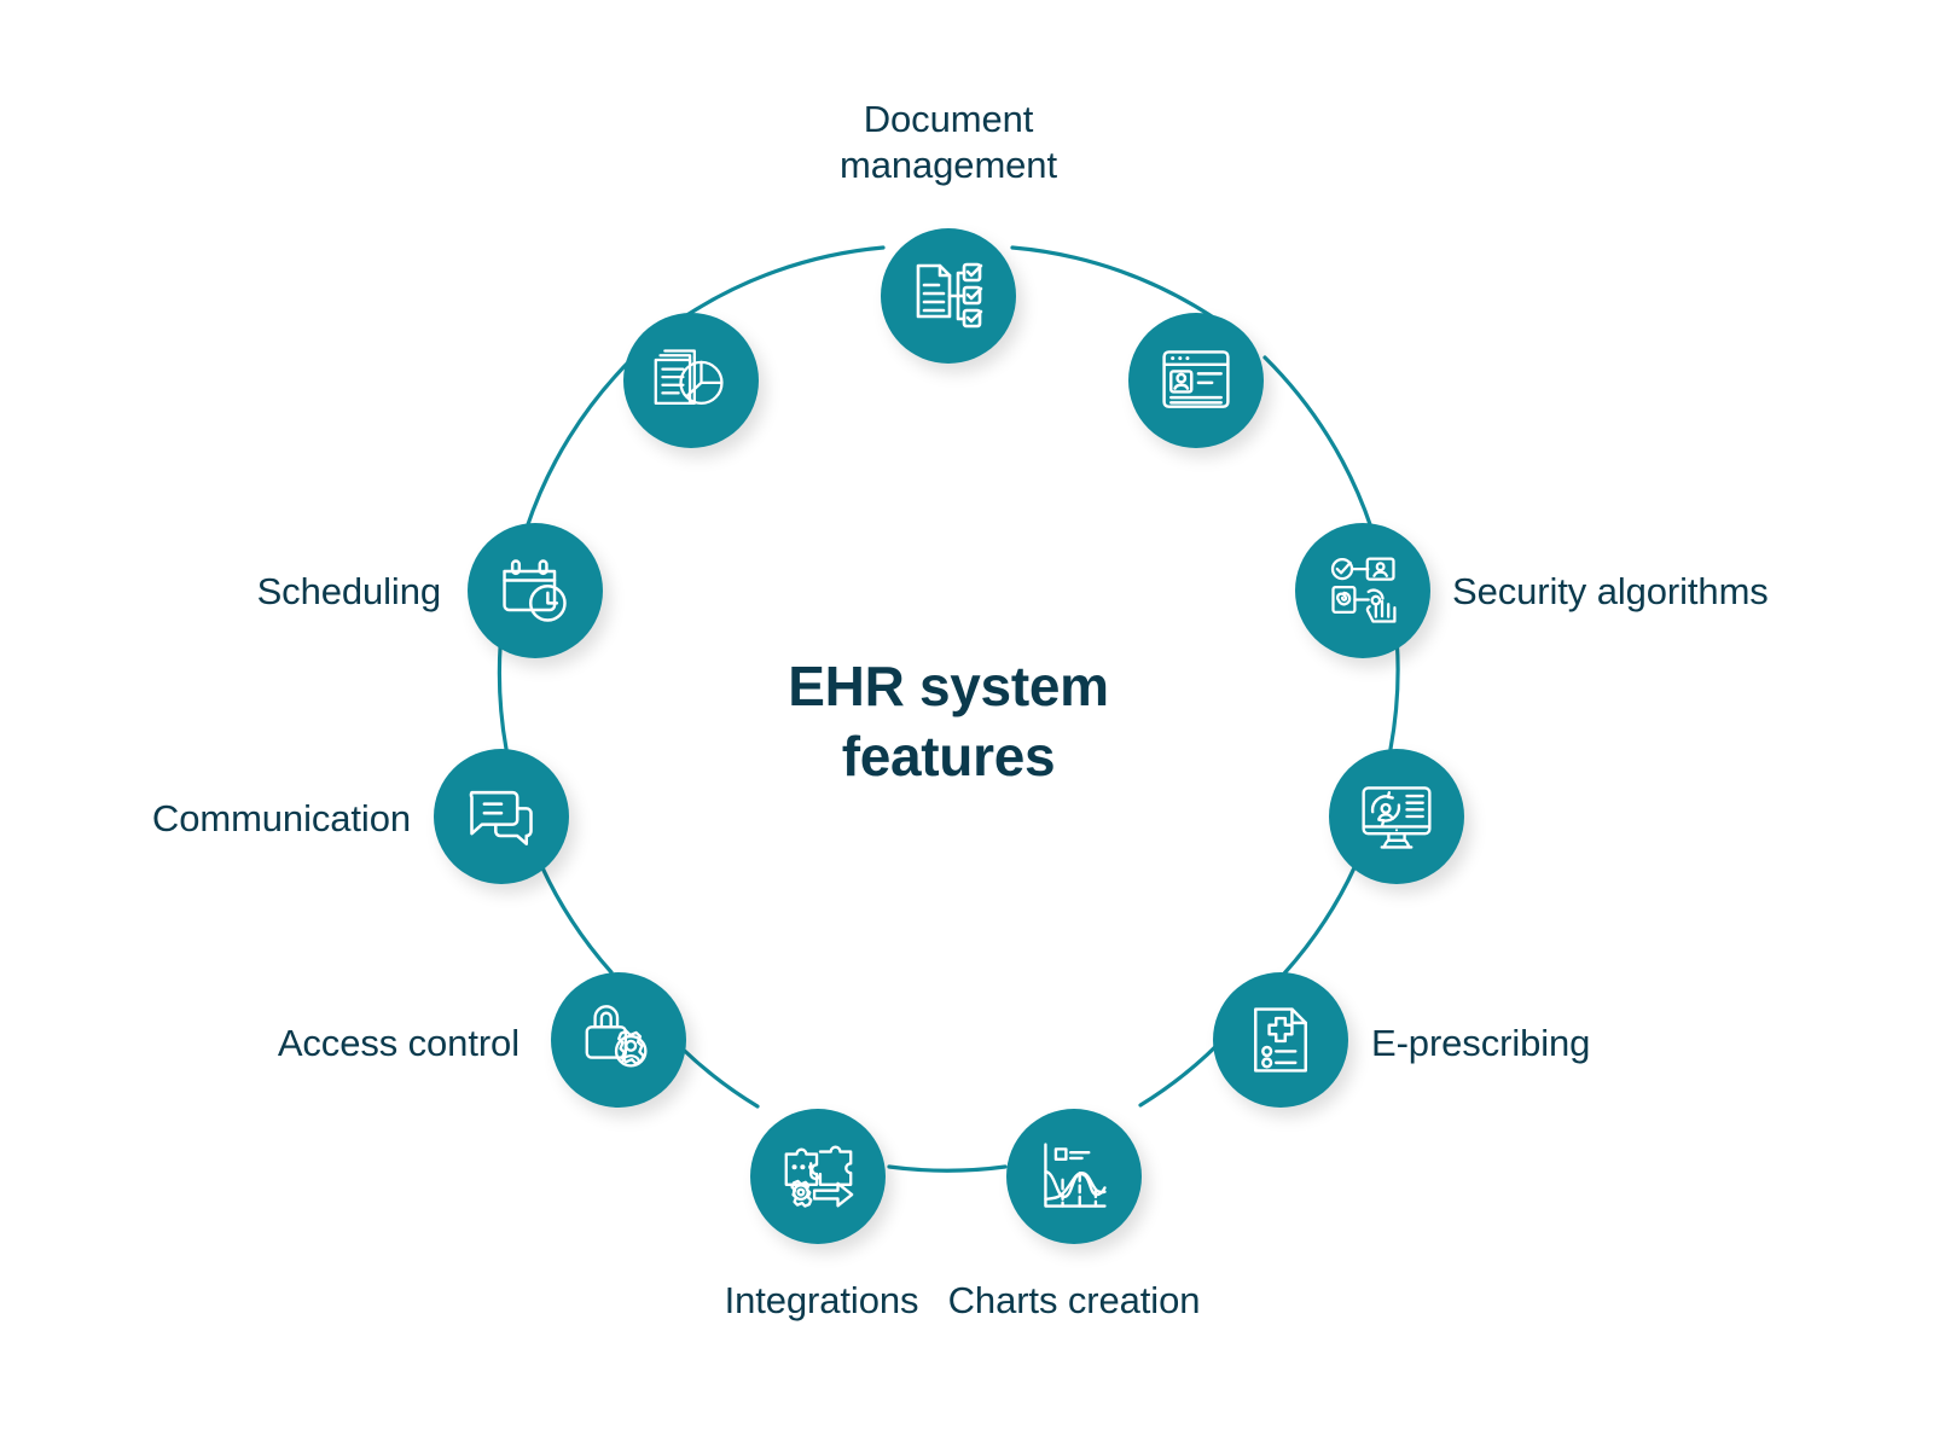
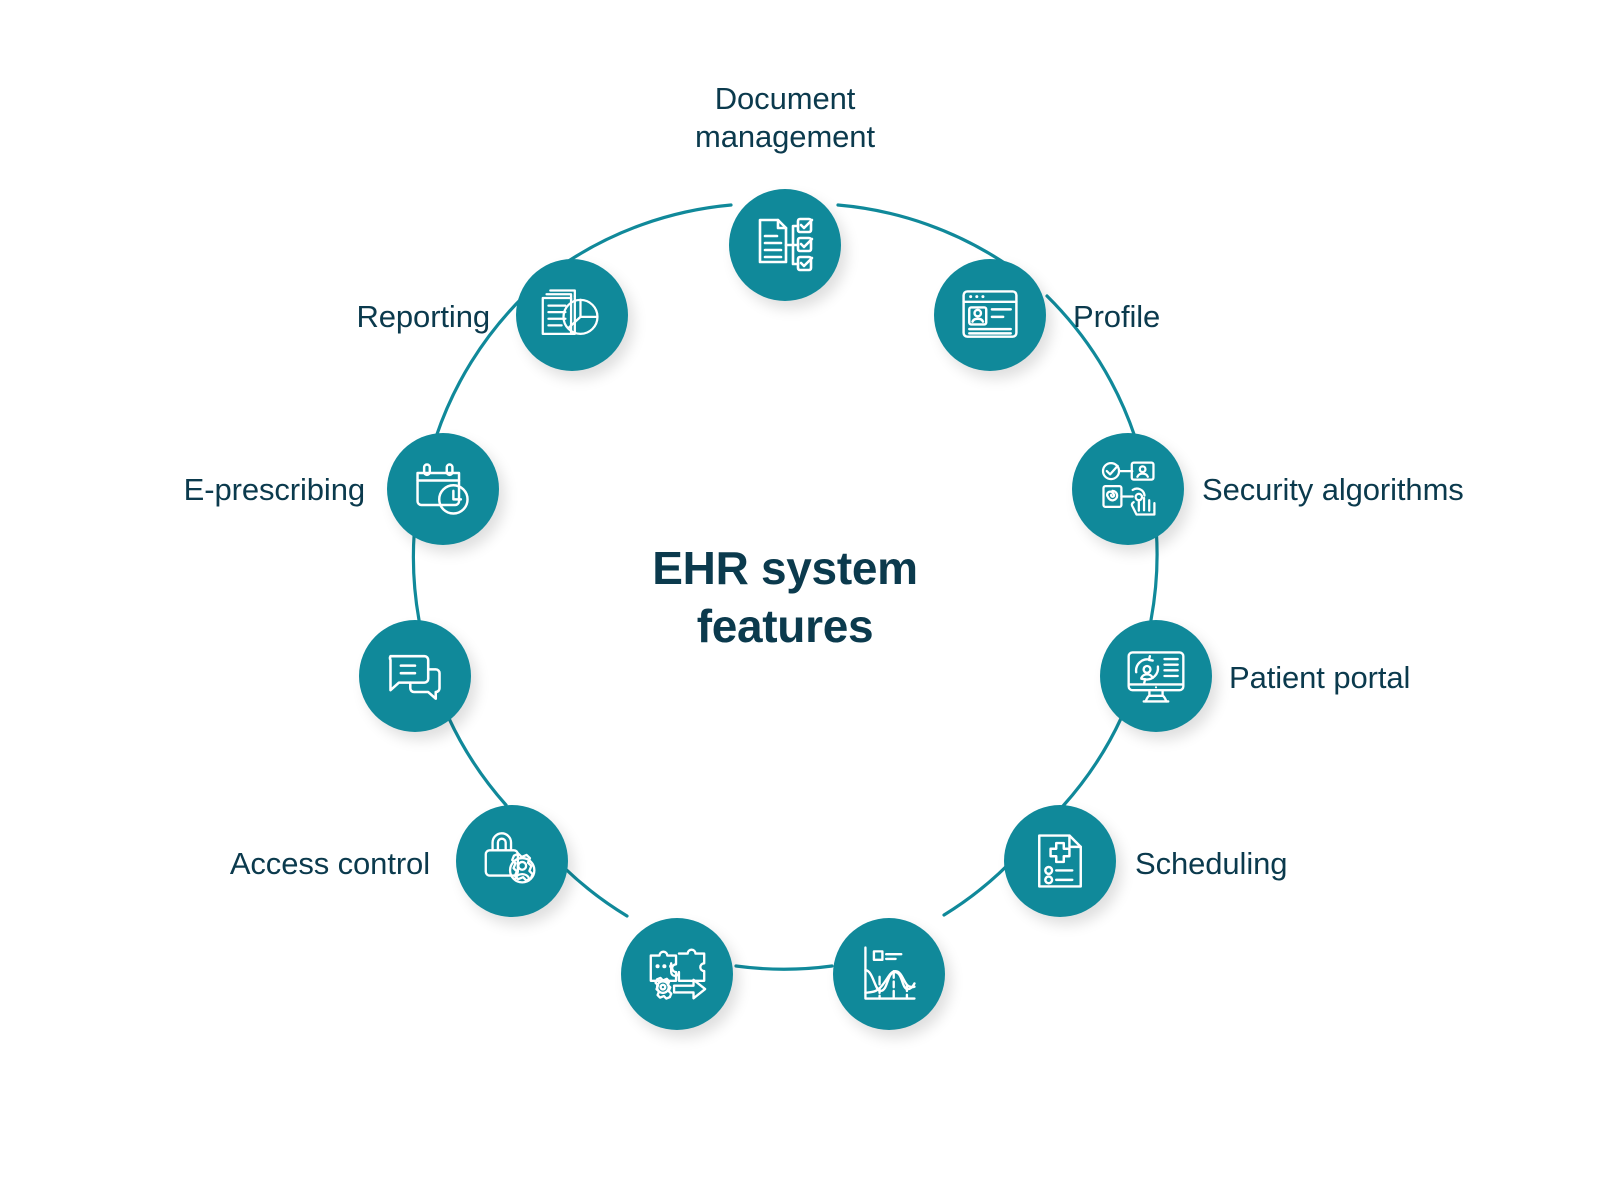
  EHR system
  features
  Document
  management
+ Profile
  Security algorithms
+ Patient portal
- E-prescribing
+ Scheduling
- Charts creation
- Integrations
  Access control
- Communication
- Scheduling
+ E-prescribing
+ Reporting
